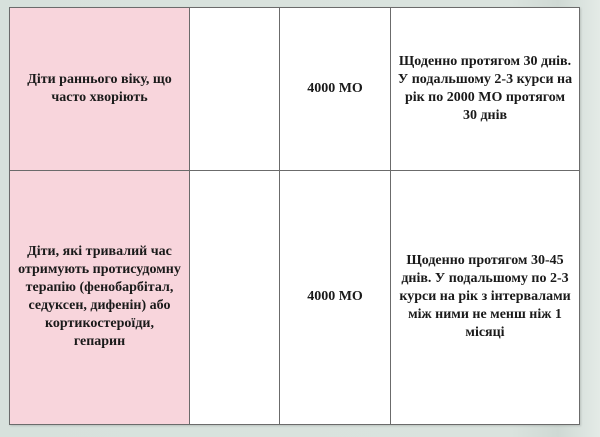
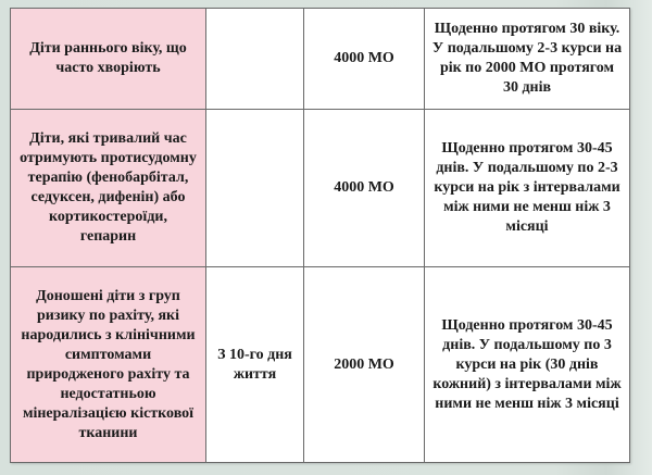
- Діти раннього віку, що часто хворіють		4000 МО	Щоденно протягом 30 днів. У подальшому 2-3 курси на рік по 2000 МО протягом 30 днів
+ Діти раннього віку, що часто хворіють		4000 МО	Щоденно протягом 30 віку. У подальшому 2-3 курси на рік по 2000 МО протягом 30 днів
- Діти, які тривалий час отримують протисудомну терапію (фенобарбітал, седуксен, дифенін) або кортикостероїди, гепарин		4000 МО	Щоденно протягом 30-45 днів. У подальшому по 2-3 курси на рік з інтервалами між ними не менш ніж 1 місяці
+ Діти, які тривалий час отримують протисудомну терапію (фенобарбітал, седуксен, дифенін) або кортикостероїди, гепарин		4000 МО	Щоденно протягом 30-45 днів. У подальшому по 2-3 курси на рік з інтервалами між ними не менш ніж 3 місяці
+ Доношені діти з груп ризику по рахіту, які народились з клінічними симптомами природженого рахіту та недостатньою мінералізацією кісткової тканини	З 10-го дня життя	2000 МО	Щоденно протягом 30-45 днів. У подальшому по 3 курси на рік (30 днів кожний) з інтервалами між ними не менш ніж 3 місяці
